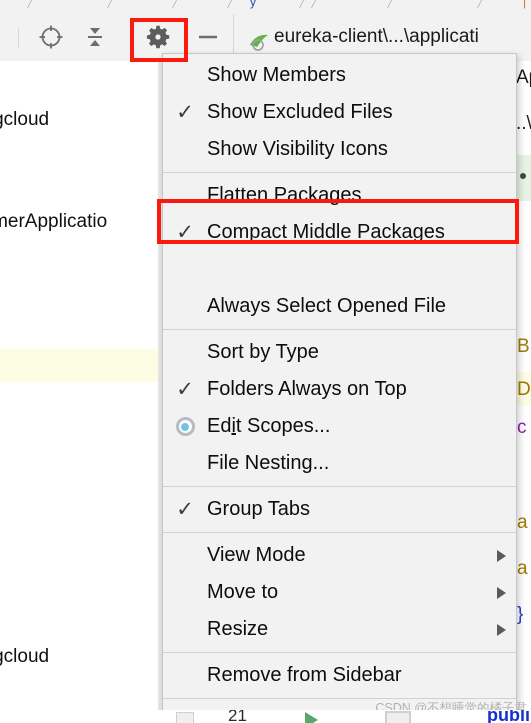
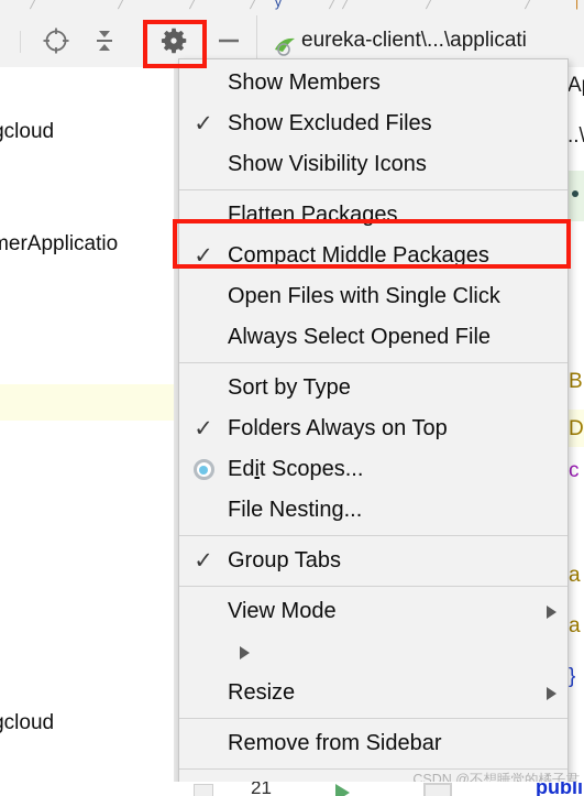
  y
  |
  eureka-client\...\applicati
  erApplicatio
  ..\
  B
  D
  c
  a
  a
  }
  Show Members
  ✓
  Show Excluded Files
  Show Visibility Icons
  Flatten Packages
  ✓
  Compact Middle Packages
+ Open Files with Single Click
  Always Select Opened File
  Sort by Type
  ✓
  Folders Always on Top
  Edit Scopes...
  File Nesting...
  ✓
  Group Tabs
  View Mode
- Move to
  Resize
  Remove from Sidebar
  CSDN @不想睡觉的橘子君
  21
  publi
